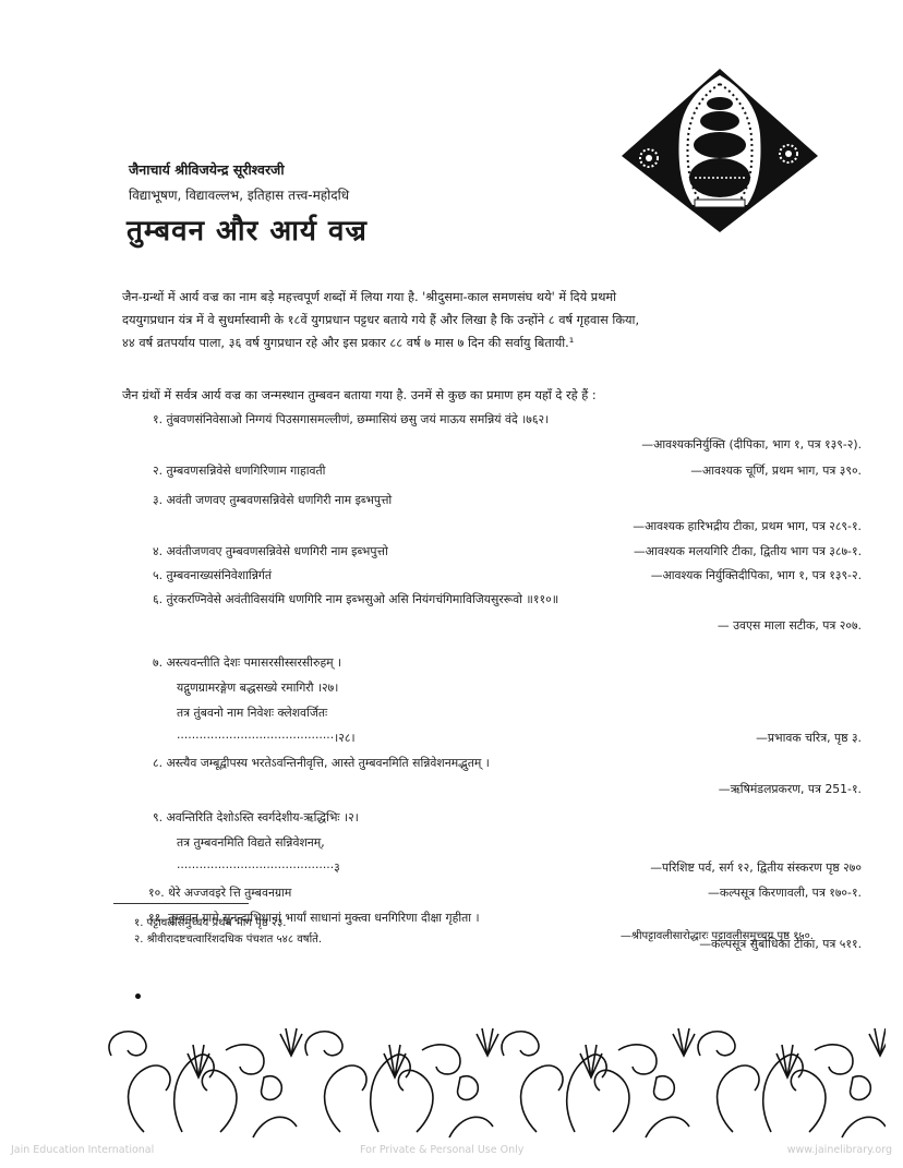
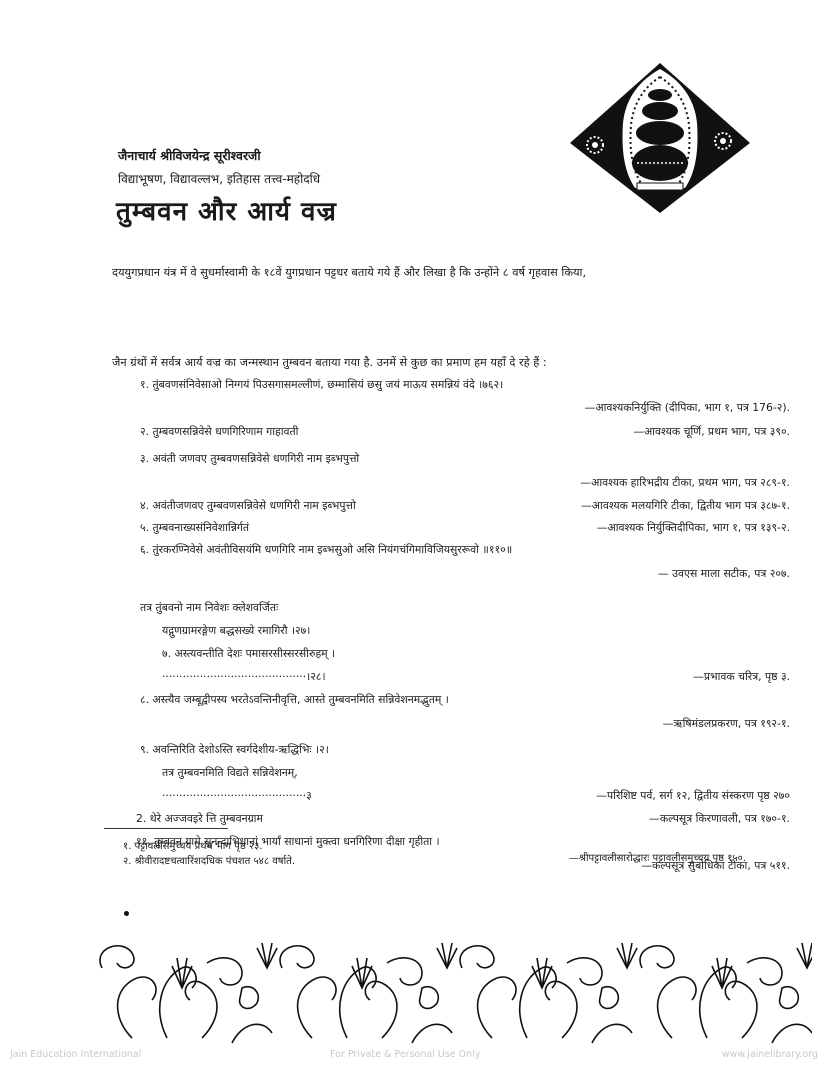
  जैनाचार्य श्रीविजयेन्द्र सूरीश्वरजी
  विद्याभूषण, विद्यावल्लभ, इतिहास तत्त्व-महोदधि
  तुम्बवन और आर्य वज्र
- जैन-ग्रन्थों में आर्य वज्र का नाम बड़े महत्त्वपूर्ण शब्दों में लिया गया है. 'श्रीदुसमा-काल समणसंघ थये' में दिये प्रथमो
  दययुगप्रधान यंत्र में वे सुधर्मास्वामी के १८वें युगप्रधान पट्टधर बताये गये हैं और लिखा है कि उन्होंने ८ वर्ष गृहवास किया,
- ४४ वर्ष व्रतपर्याय पाला, ३६ वर्ष युगप्रधान रहे और इस प्रकार ८८ वर्ष ७ मास ७ दिन की सर्वायु बितायी.¹
  जैन ग्रंथों में सर्वत्र आर्य वज्र का जन्मस्थान तुम्बवन बताया गया है. उनमें से कुछ का प्रमाण हम यहाँ दे रहे हैं :
  १. तुंबवणसंनिवेसाओ निग्गयं पिउसगासमल्लीणं, छम्मासियं छसु जयं माऊय समन्नियं वंदे ।७६२।
- —आवश्यकनिर्युक्ति (दीपिका, भाग १, पत्र १३९-२).
+ —आवश्यकनिर्युक्ति (दीपिका, भाग १, पत्र 176-२).
  २. तुम्बवणसन्निवेसे धणगिरिणाम गाहावती
  —आवश्यक चूर्णि, प्रथम भाग, पत्र ३९०.
  ३. अवंती जणवए तुम्बवणसन्निवेसे धणगिरी नाम इब्भपुत्तो
  —आवश्यक हारिभद्रीय टीका, प्रथम भाग, पत्र २८९-१.
  ४. अवंतीजणवए तुम्बवणसन्निवेसे धणगिरी नाम इब्भपुत्तो
  —आवश्यक मलयगिरि टीका, द्वितीय भाग पत्र ३८७-१.
  ५. तुम्बवनाख्यसंनिवेशान्निर्गतं
  —आवश्यक निर्युक्तिदीपिका, भाग १, पत्र १३९-२.
  ६. तुंरकरण्निवेसे अवंतीविसयंमि धणगिरि नाम इब्भसुओ असि नियंगचंगिमाविजियसुररूवो ॥११०॥
  — उवएस माला सटीक, पत्र २०७.
- ७. अस्त्यवन्तीति देशः पमासरसीस्सरसीरुहम् ।
+ तत्र तुंबवनो नाम निवेशः क्लेशवर्जितः
  यद्गुणग्रामरङ्गेण बद्धसख्ये रमागिरौ ।२७।
- तत्र तुंबवनो नाम निवेशः क्लेशवर्जितः
+ ७. अस्त्यवन्तीति देशः पमासरसीस्सरसीरुहम् ।
  ··········································।२८।
  —प्रभावक चरित्र, पृष्ठ ३.
  ८. अस्त्यैव जम्बूद्वीपस्य भरतेऽवन्तिनीवृत्ति, आस्ते तुम्बवनमिति सन्निवेशनमद्भुतम् ।
- —ऋषिमंडलप्रकरण, पत्र 251-१.
+ —ऋषिमंडलप्रकरण, पत्र १९२-१.
  ९. अवन्तिरिति देशोऽस्ति स्वर्गदेशीय-ऋद्धिभिः ।२।
  तत्र तुम्बवनमिति विद्यते सन्निवेशनम्,
  ··········································३
  —परिशिष्ट पर्व, सर्ग १२, द्वितीय संस्करण पृष्ठ २७०
- १०. थेरे अज्जवइरे त्ति तुम्बवनग्राम
+ 2. थेरे अज्जवइरे त्ति तुम्बवनग्राम
  —कल्पसूत्र किरणावली, पत्र १७०-१.
  ११. तुम्बवन ग्रामे सुनन्दाभिधानां भार्यां साधानां मुक्त्वा धनगिरिणा दीक्षा गृहीता ।
  —कल्पसूत्र सुबोधिका टीका, पत्र ५११.
  १. पट्टावलीसमुच्चय प्रथम भाग पृष्ठ २३.
  २. श्रीवीरादष्टचत्वारिंशदधिक पंचशत ५४८ वर्षाते.
  —श्रीपट्टावलीसारोद्धारः पट्टावलीसमुच्चय पृष्ठ १५०.
  Jain Education International
  For Private & Personal Use Only
  www.jainelibrary.org
